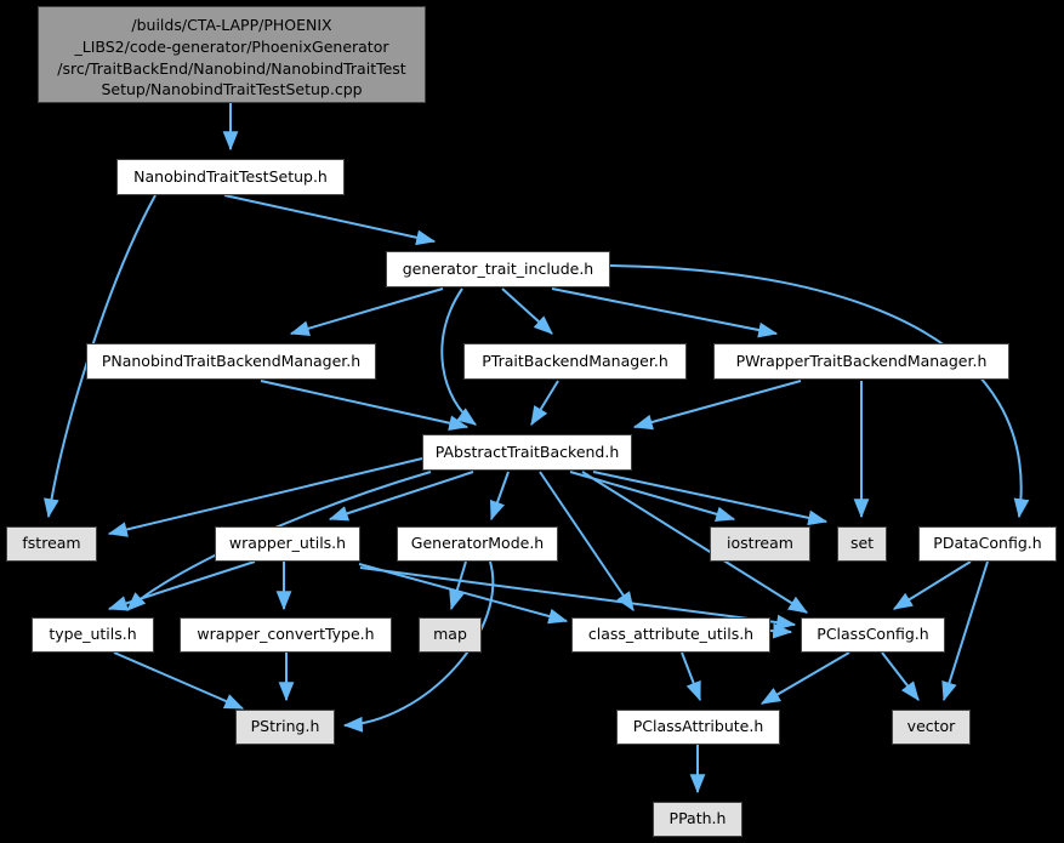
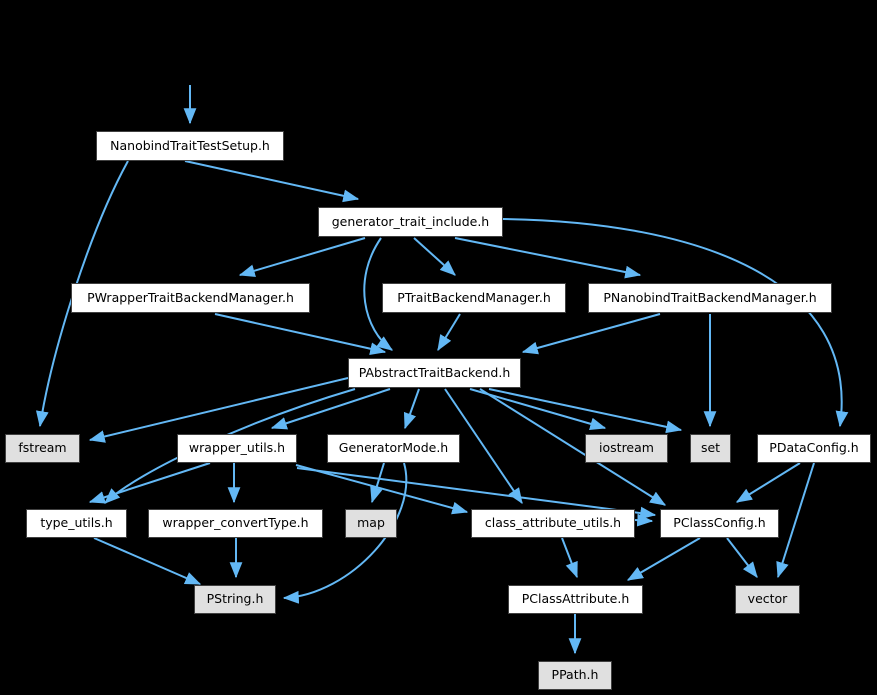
- /builds/CTA-LAPP/PHOENIX
- _LIBS2/code-generator/PhoenixGenerator
- /src/TraitBackEnd/Nanobind/NanobindTraitTest
- Setup/NanobindTraitTestSetup.cpp
  NanobindTraitTestSetup.h
  generator_trait_include.h
- PNanobindTraitBackendManager.h
+ PWrapperTraitBackendManager.h
  PTraitBackendManager.h
- PWrapperTraitBackendManager.h
+ PNanobindTraitBackendManager.h
  PAbstractTraitBackend.h
  fstream
  wrapper_utils.h
  GeneratorMode.h
  iostream
  set
  PDataConfig.h
  type_utils.h
  wrapper_convertType.h
  map
  class_attribute_utils.h
  PClassConfig.h
  PString.h
  PClassAttribute.h
  vector
  PPath.h
